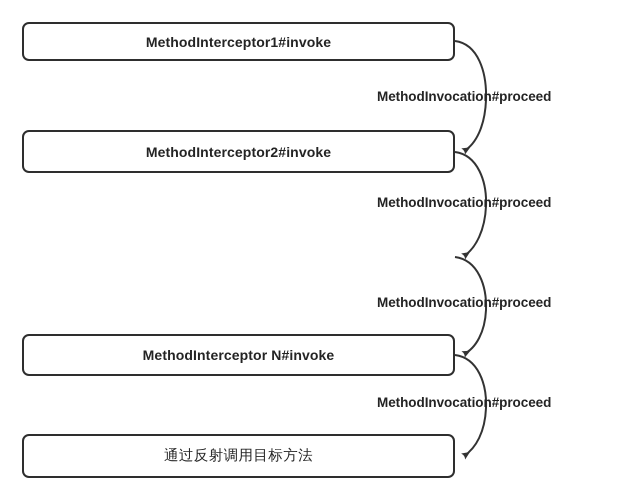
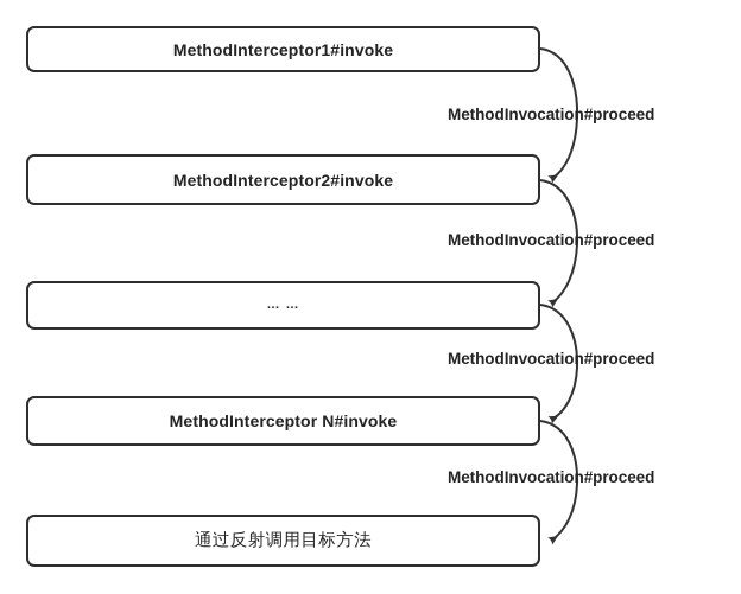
  MethodInterceptor1#invoke
  MethodInterceptor2#invoke
+ … …
  MethodInterceptor N#invoke
  通过反射调用目标方法
  MethodInvocation#proceed
  MethodInvocation#proceed
  MethodInvocation#proceed
  MethodInvocation#proceed
